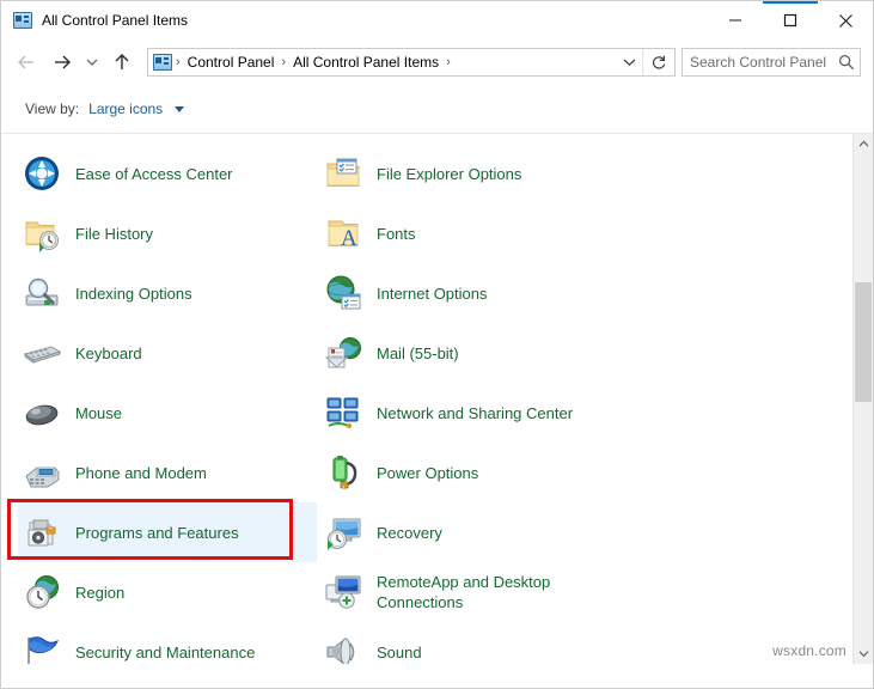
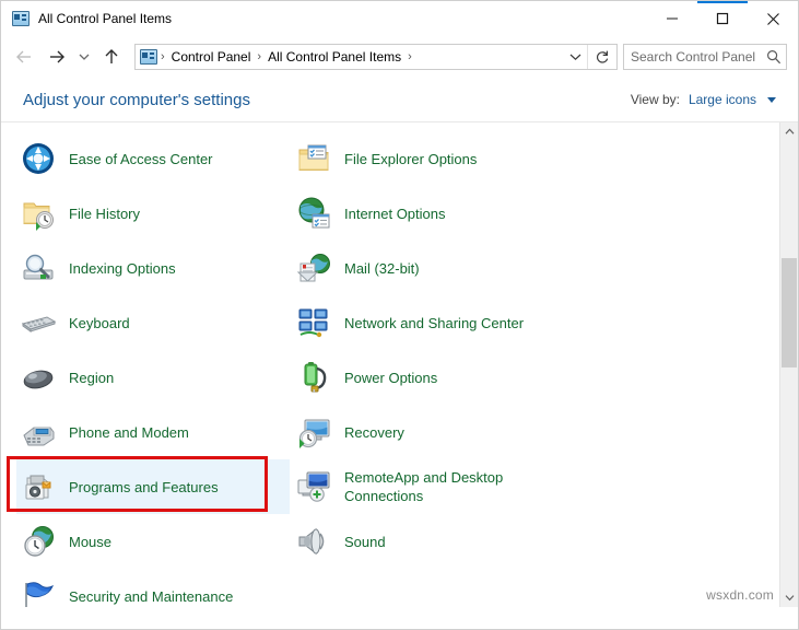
  All Control Panel Items
  ›
  Control Panel
  ›
  All Control Panel Items
  ›
  Search Control Panel
+ Adjust your computer's settings
  View by:
  Large icons
  Ease of Access Center
  File History
  Indexing Options
  Keyboard
- Mouse
+ Region
  Phone and Modem
  Programs and Features
- Region
+ Mouse
  Security and Maintenance
  File Explorer Options
- A
- Fonts
  Internet Options
- Mail (55-bit)
+ Mail (32-bit)
  Network and Sharing Center
  Power Options
  Recovery
  RemoteApp and Desktop Connections
  Sound
  wsxdn.com
